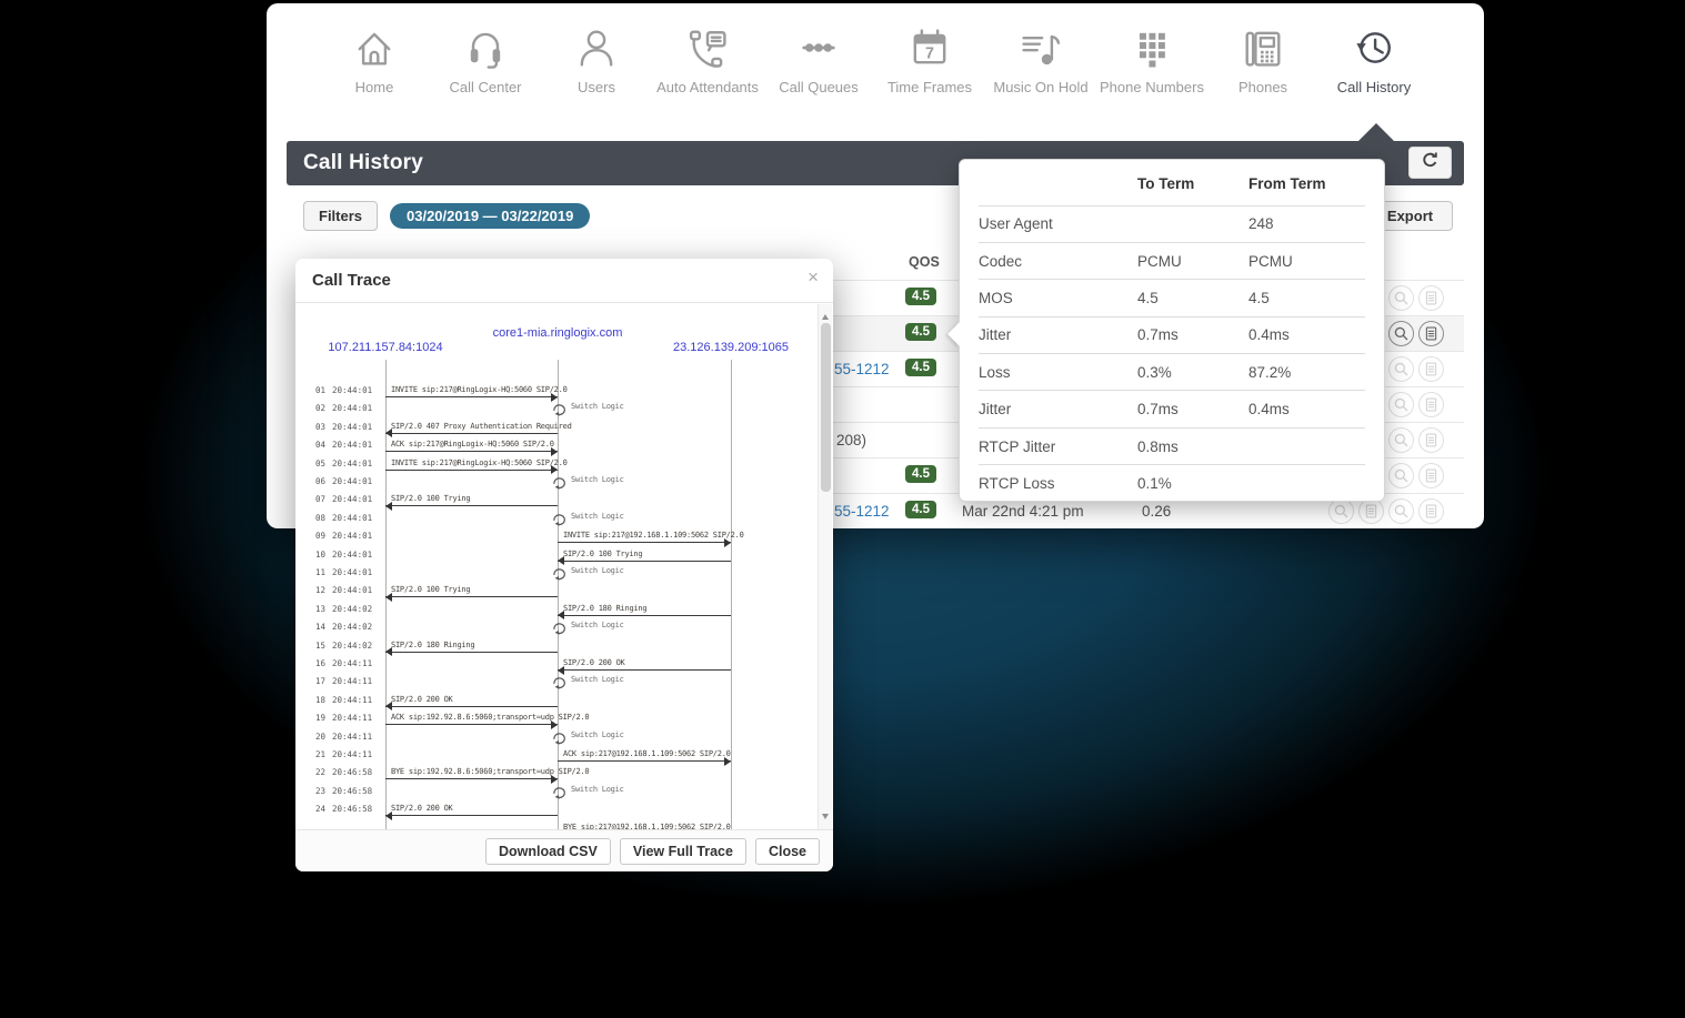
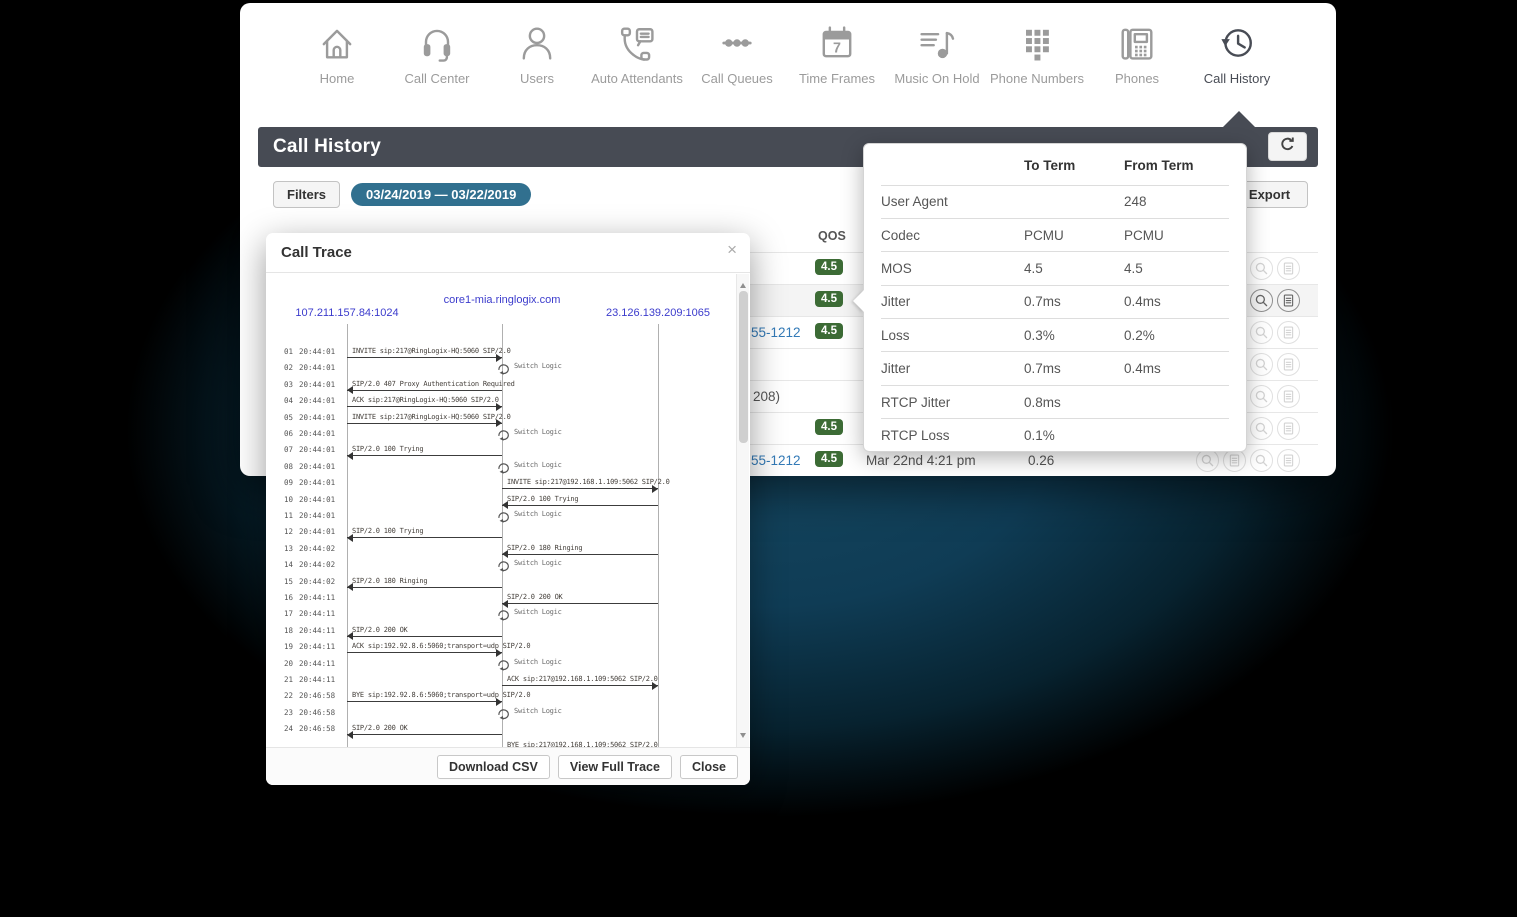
  Home
  Call Center
  Users
  Auto Attendants
  Call Queues
  7
  Time Frames
  Music On Hold
  Phone Numbers
  Phones
  Call History
  Call History
  Filters
- 03/20/2019 — 03/22/2019
+ 03/24/2019 — 03/22/2019
  Export
  QOS
  4.5
  4.5
  55-1212
  4.5
  208)
  4.5
  55-1212
  4.5
  Mar 22nd 4:21 pm
  0.26
  	To Term	From Term
  User Agent		248
  Codec	PCMU	PCMU
  MOS	4.5	4.5
  Jitter	0.7ms	0.4ms
- Loss	0.3%	87.2%
+ Loss	0.3%	0.2%
  Jitter	0.7ms	0.4ms
  RTCP Jitter	0.8ms
  RTCP Loss	0.1%
  Call Trace
  ×
  core1-mia.ringlogix.com
  107.211.157.84:1024
  23.126.139.209:1065
  01
  20:44:01
  INVITE sip:217@RingLogix-HQ:5060 SIP/2.0
  02
  20:44:01
  Switch Logic
  03
  20:44:01
  SIP/2.0 407 Proxy Authentication Required
  04
  20:44:01
  ACK sip:217@RingLogix-HQ:5060 SIP/2.0
  05
  20:44:01
  INVITE sip:217@RingLogix-HQ:5060 SIP/2.0
  06
  20:44:01
  Switch Logic
  07
  20:44:01
  SIP/2.0 100 Trying
  08
  20:44:01
  Switch Logic
  09
  20:44:01
  INVITE sip:217@192.168.1.109:5062 SIP/2.0
  10
  20:44:01
  SIP/2.0 100 Trying
  11
  20:44:01
  Switch Logic
  12
  20:44:01
  SIP/2.0 100 Trying
  13
  20:44:02
  SIP/2.0 180 Ringing
  14
  20:44:02
  Switch Logic
  15
  20:44:02
  SIP/2.0 180 Ringing
  16
  20:44:11
  SIP/2.0 200 OK
  17
  20:44:11
  Switch Logic
  18
  20:44:11
  SIP/2.0 200 OK
  19
  20:44:11
  ACK sip:192.92.8.6:5060;transport=udp SIP/2.0
  20
  20:44:11
  Switch Logic
  21
  20:44:11
  ACK sip:217@192.168.1.109:5062 SIP/2.0
  22
  20:46:58
  BYE sip:192.92.8.6:5060;transport=udp SIP/2.0
  23
  20:46:58
  Switch Logic
  24
  20:46:58
  SIP/2.0 200 OK
  BYE sip:217@192.168.1.109:5062 SIP/2.0
  Download CSV
  View Full Trace
  Close
